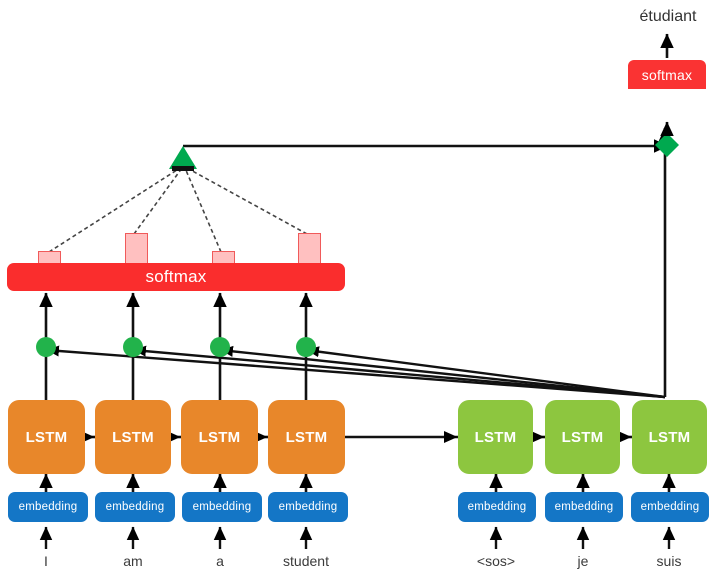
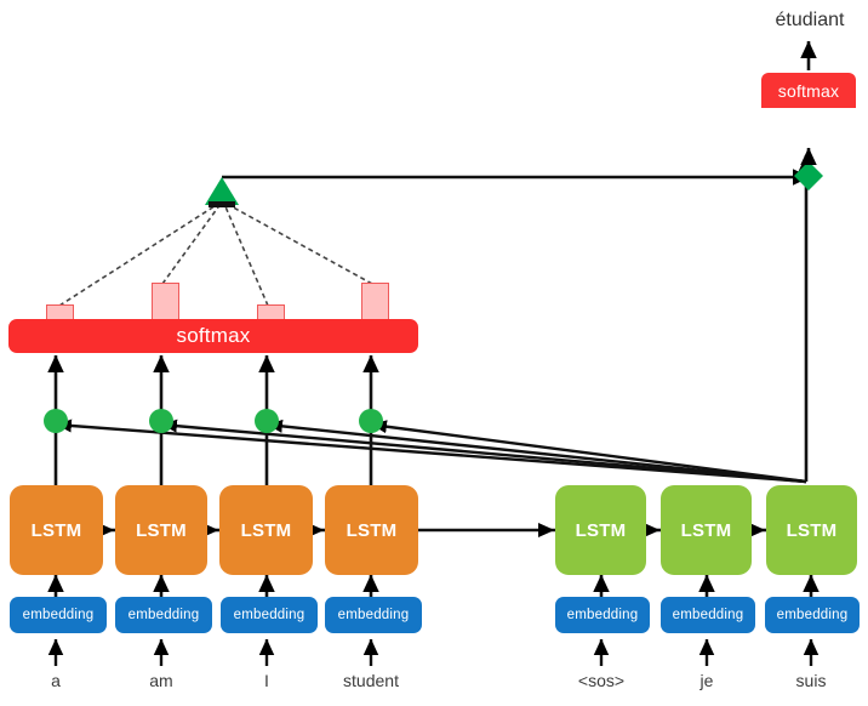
  softmax
  LSTM
  LSTM
  LSTM
  LSTM
  LSTM
  LSTM
  LSTM
  embedding
  embedding
  embedding
  embedding
  embedding
  embedding
  embedding
- I
+ a
  am
- a
+ I
  student
  <sos>
  je
  suis
  softmax
  étudiant
